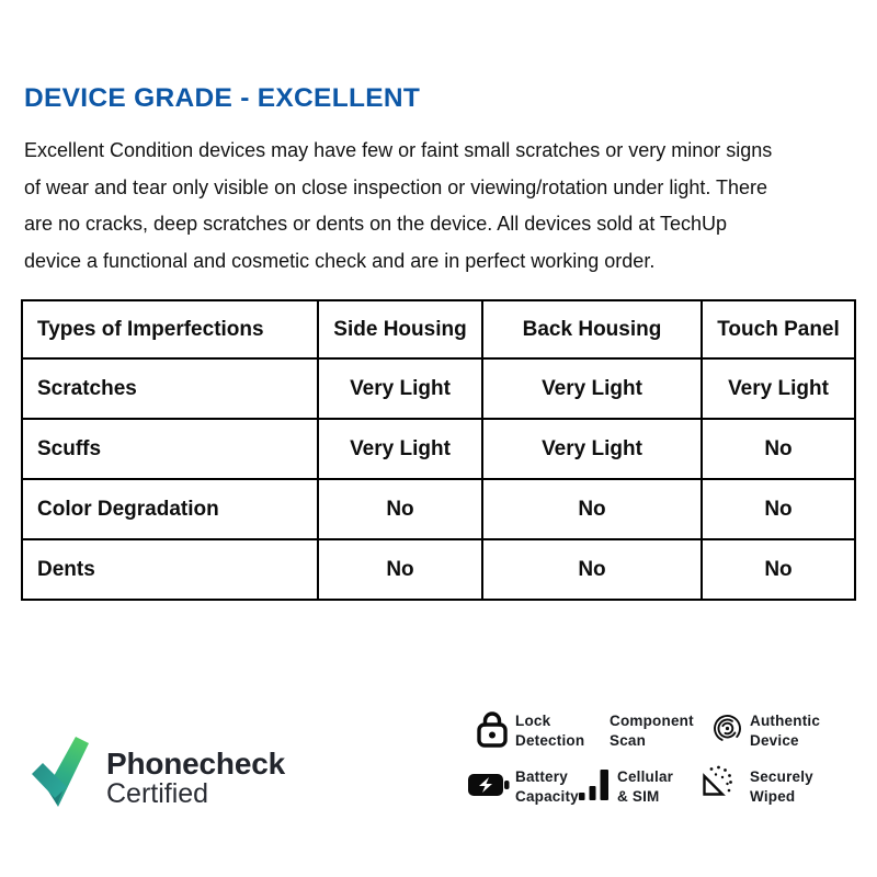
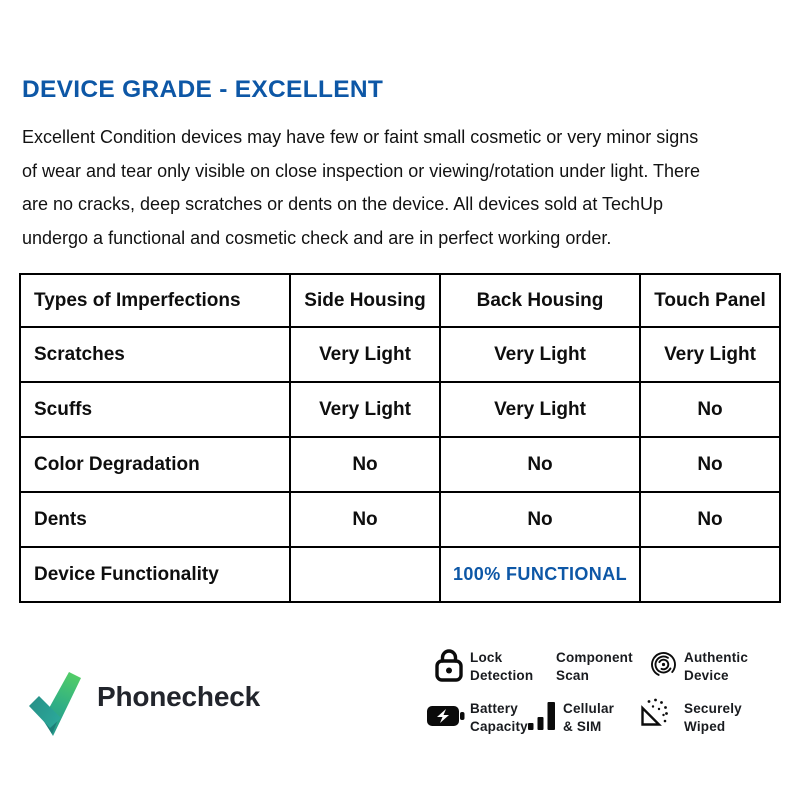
  DEVICE GRADE - EXCELLENT
- Excellent Condition devices may have few or faint small scratches or very minor signs
+ Excellent Condition devices may have few or faint small cosmetic or very minor signs
  of wear and tear only visible on close inspection or viewing/rotation under light. There
  are no cracks, deep scratches or dents on the device. All devices sold at TechUp
- device a functional and cosmetic check and are in perfect working order.
+ undergo a functional and cosmetic check and are in perfect working order.
  Types of Imperfections	Side Housing	Back Housing	Touch Panel
  Scratches	Very Light	Very Light	Very Light
  Scuffs	Very Light	Very Light	No
  Color Degradation	No	No	No
  Dents	No	No	No
+ Device Functionality		100% FUNCTIONAL
  Phonecheck
- Certified
  Lock
  Detection
  Component
  Scan
  Authentic
  Device
  Battery
  Capacity
  Cellular
  & SIM
  Securely
  Wiped
